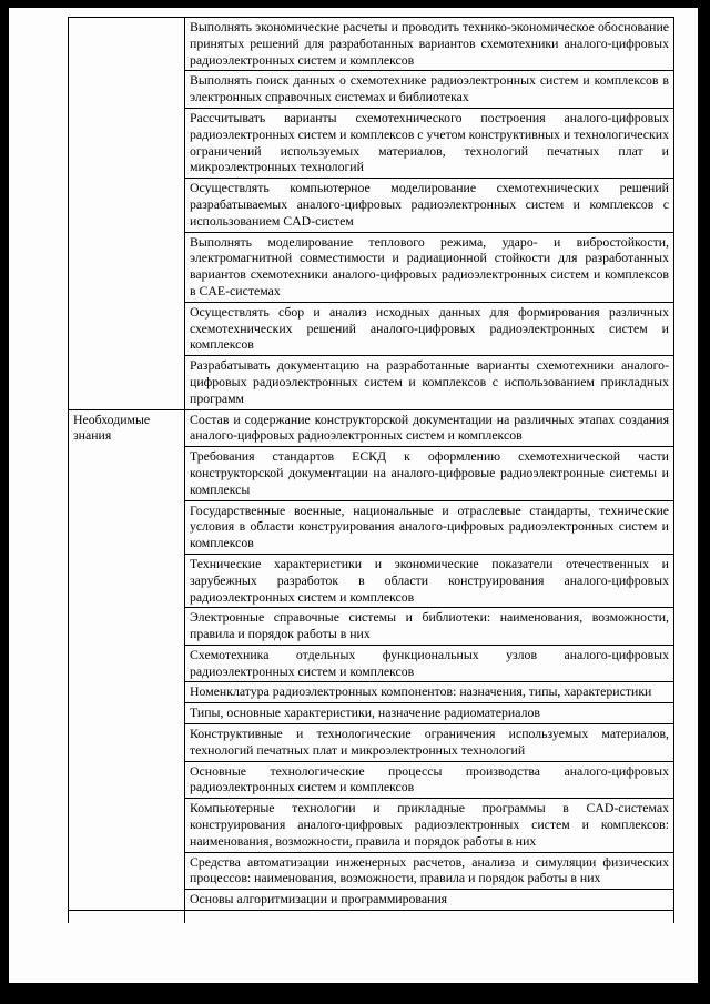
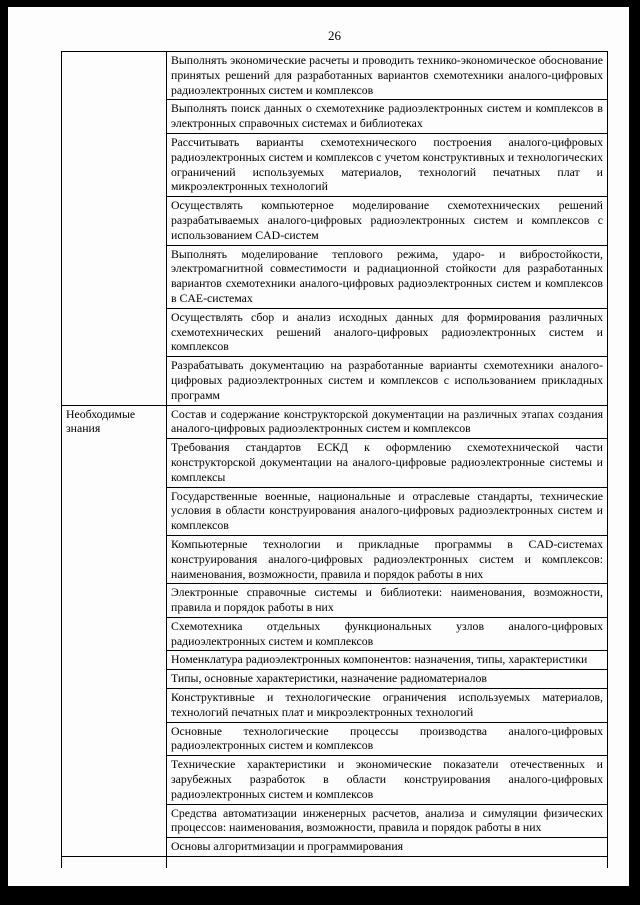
+ 26
  	Выполнять экономические расчеты и проводить технико-экономическое обоснование принятых решений для разработанных вариантов схемотехники аналого-цифровых радиоэлектронных систем и комплексов
  Выполнять поиск данных о схемотехнике радиоэлектронных систем и комплексов в электронных справочных системах и библиотеках
  Рассчитывать варианты схемотехнического построения аналого-цифровых радиоэлектронных систем и комплексов с учетом конструктивных и технологических ограничений используемых материалов, технологий печатных плат и микроэлектронных технологий
  Осуществлять компьютерное моделирование схемотехнических решений разрабатываемых аналого-цифровых радиоэлектронных систем и комплексов с использованием CAD-систем
  Выполнять моделирование теплового режима, ударо- и вибростойкости, электромагнитной совместимости и радиационной стойкости для разработанных вариантов схемотехники аналого-цифровых радиоэлектронных систем и комплексов в CAE-системах
  Осуществлять сбор и анализ исходных данных для формирования различных схемотехнических решений аналого-цифровых радиоэлектронных систем и комплексов
  Разрабатывать документацию на разработанные варианты схемотехники аналого-цифровых радиоэлектронных систем и комплексов с использованием прикладных программ
  Необходимые знания	Состав и содержание конструкторской документации на различных этапах создания аналого-цифровых радиоэлектронных систем и комплексов
  Требования стандартов ЕСКД к оформлению схемотехнической части конструкторской документации на аналого-цифровые радиоэлектронные системы и комплексы
  Государственные военные, национальные и отраслевые стандарты, технические условия в области конструирования аналого-цифровых радиоэлектронных систем и комплексов
- Технические характеристики и экономические показатели отечественных и зарубежных разработок в области конструирования аналого-цифровых радиоэлектронных систем и комплексов
+ Компьютерные технологии и прикладные программы в CAD-системах конструирования аналого-цифровых радиоэлектронных систем и комплексов: наименования, возможности, правила и порядок работы в них
  Электронные справочные системы и библиотеки: наименования, возможности, правила и порядок работы в них
  Схемотехника отдельных функциональных узлов аналого-цифровых радиоэлектронных систем и комплексов
  Номенклатура радиоэлектронных компонентов: назначения, типы, характеристики
  Типы, основные характеристики, назначение радиоматериалов
  Конструктивные и технологические ограничения используемых материалов, технологий печатных плат и микроэлектронных технологий
  Основные технологические процессы производства аналого-цифровых радиоэлектронных систем и комплексов
- Компьютерные технологии и прикладные программы в CAD-системах конструирования аналого-цифровых радиоэлектронных систем и комплексов: наименования, возможности, правила и порядок работы в них
+ Технические характеристики и экономические показатели отечественных и зарубежных разработок в области конструирования аналого-цифровых радиоэлектронных систем и комплексов
  Средства автоматизации инженерных расчетов, анализа и симуляции физических процессов: наименования, возможности, правила и порядок работы в них
  Основы алгоритмизации и программирования
